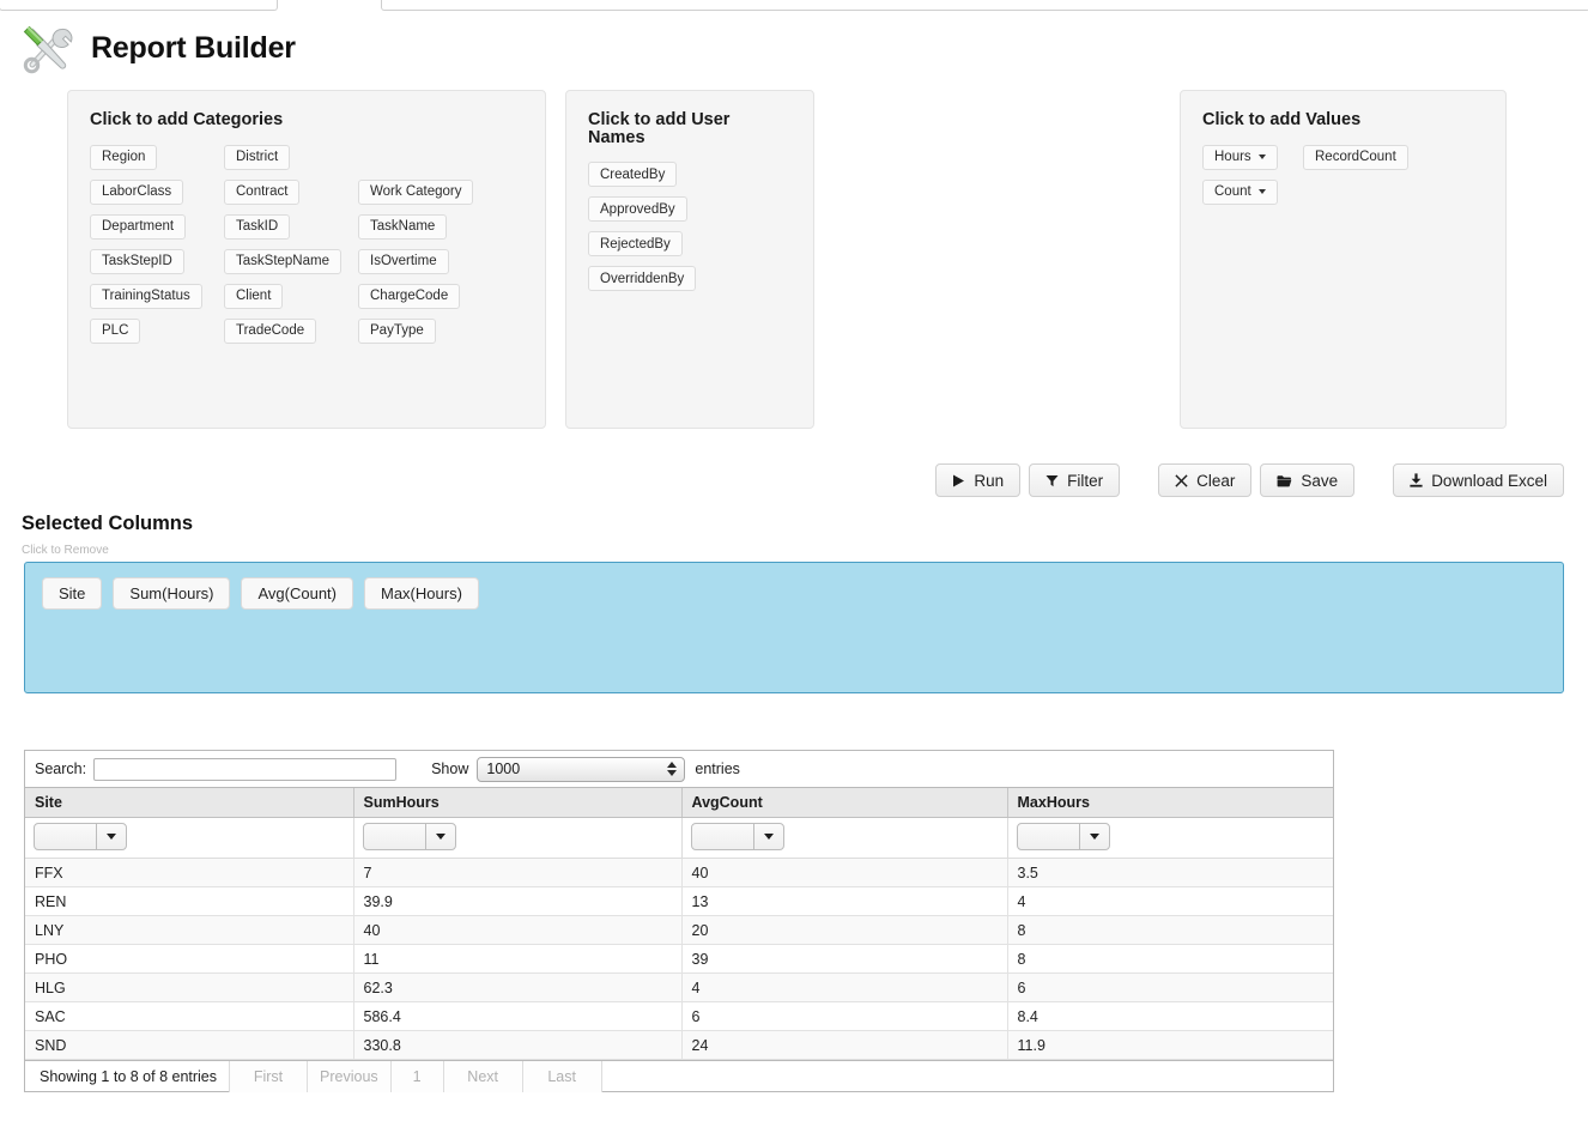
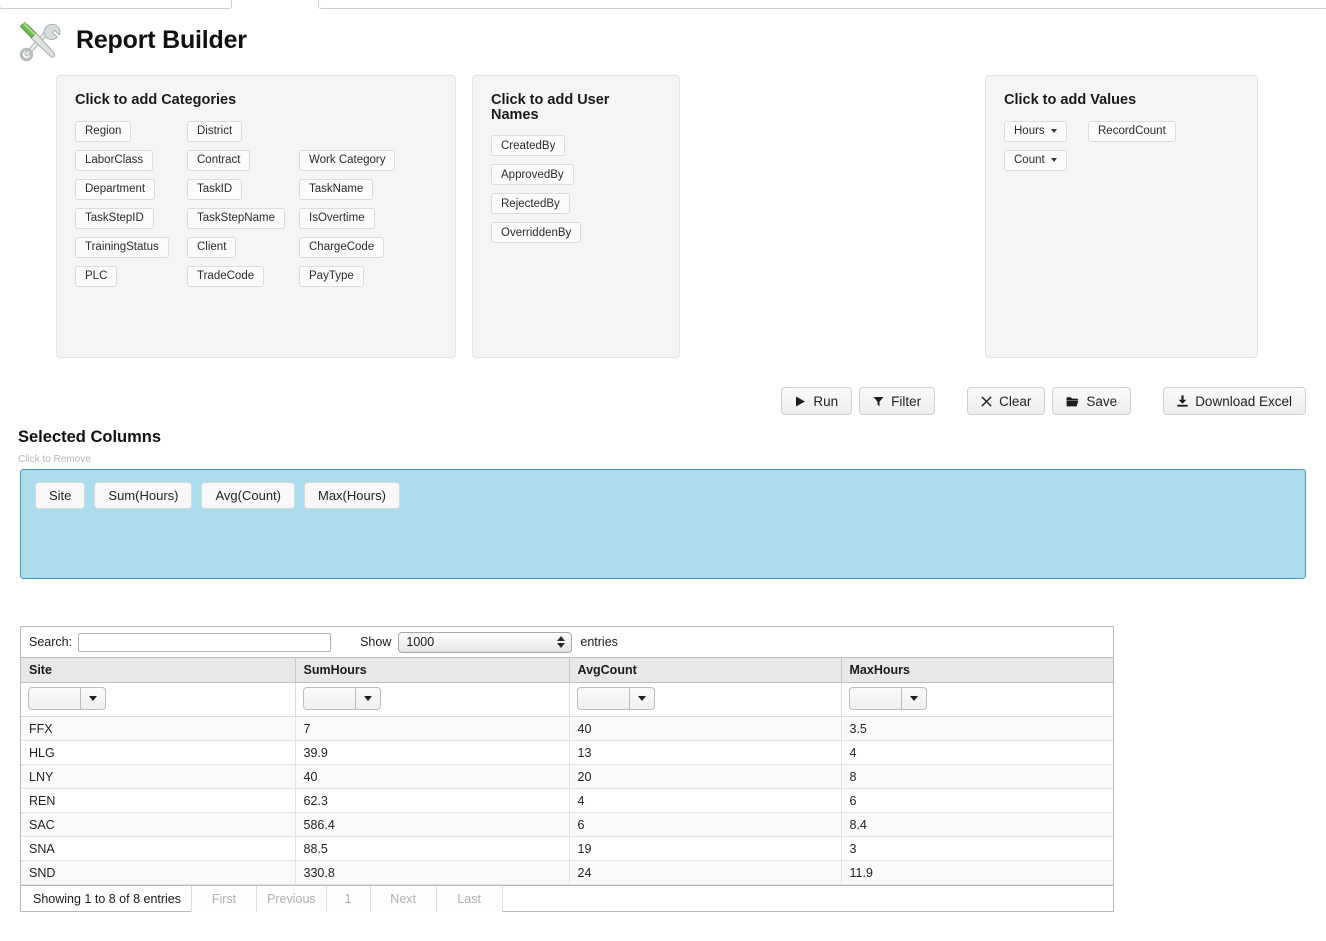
  Report Builder
  Click to add Categories
  Region
  District
  LaborClass
  Contract
  Work Category
  Department
  TaskID
  TaskName
  TaskStepID
  TaskStepName
  IsOvertime
  TrainingStatus
  Client
  ChargeCode
  PLC
  TradeCode
  PayType
  Click to add User Names
  CreatedBy
  ApprovedBy
  RejectedBy
  OverriddenBy
  Click to add Values
  Hours
  RecordCount
  Count
  Run
  Filter
  Clear
  Save
  Download Excel
  Selected Columns
  Click to Remove
  Site
  Sum(Hours)
  Avg(Count)
  Max(Hours)
  Search:
  Show
  1000
  entries
  Site	SumHours	AvgCount	MaxHours
  FFX	7	40	3.5
- REN	39.9	13	4
+ HLG	39.9	13	4
  LNY	40	20	8
- PHO	11	39	8
- HLG	62.3	4	6
+ REN	62.3	4	6
  SAC	586.4	6	8.4
+ SNA	88.5	19	3
  SND	330.8	24	11.9
  Showing 1 to 8 of 8 entries
  First
  Previous
  1
  Next
  Last
